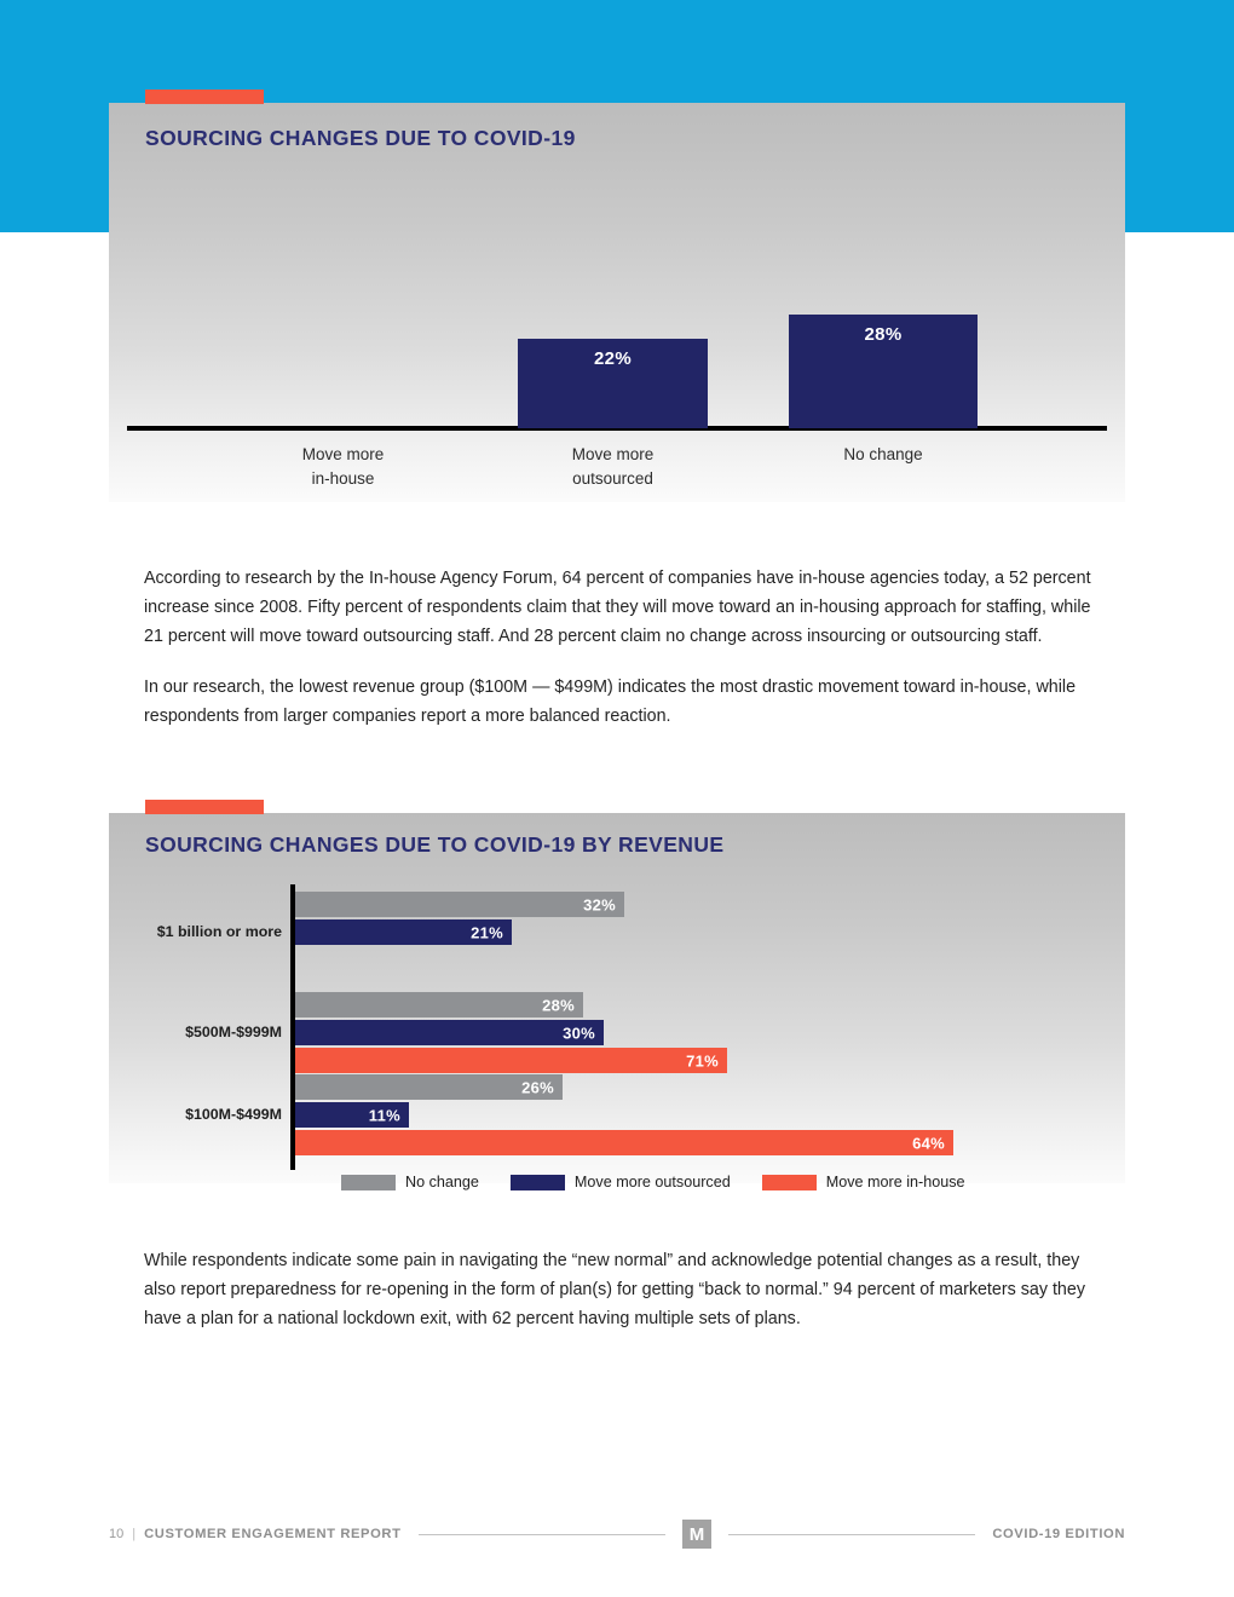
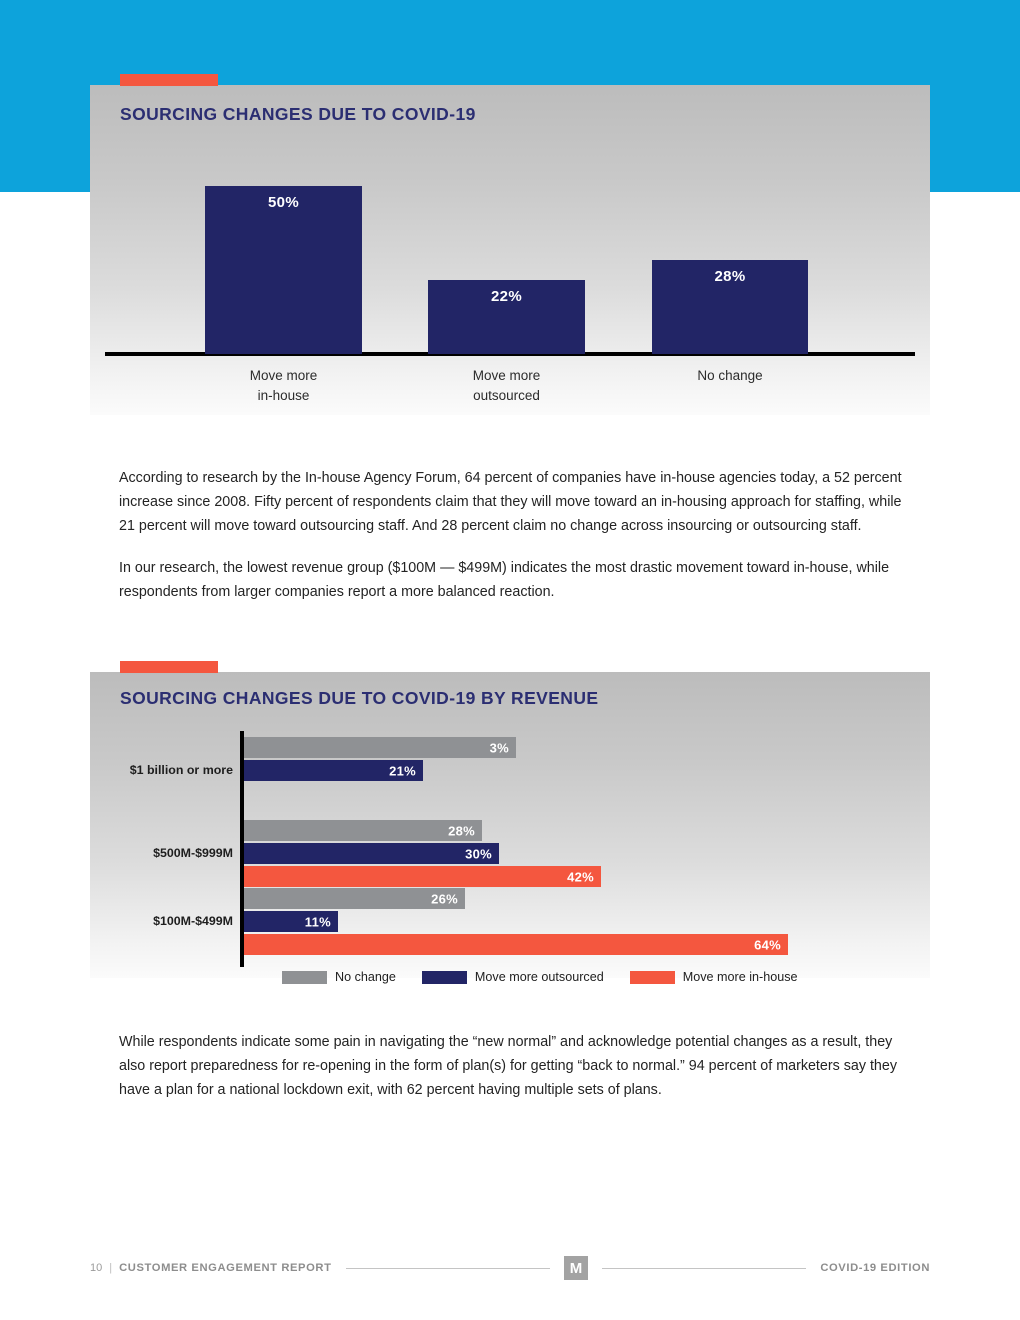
  SOURCING CHANGES DUE TO COVID-19
+ 50%
  Move more
  in-house
  22%
  Move more
  outsourced
  28%
  No change
  According to research by the In-house Agency Forum, 64 percent of companies have in-house agencies today, a 52 percent increase since 2008. Fifty percent of respondents claim that they will move toward an in-housing approach for staffing, while 21 percent will move toward outsourcing staff. And 28 percent claim no change across insourcing or outsourcing staff.
  In our research, the lowest revenue group ($100M — $499M) indicates the most drastic movement toward in-house, while respondents from larger companies report a more balanced reaction.
  SOURCING CHANGES DUE TO COVID-19 BY REVENUE
  $1 billion or more
- 32%
+ 3%
  21%
  $500M-$999M
  28%
  30%
- 71%
+ 42%
  $100M-$499M
  26%
  11%
  64%
  No change
  Move more outsourced
  Move more in-house
  While respondents indicate some pain in navigating the “new normal” and acknowledge potential changes as a result, they also report preparedness for re-opening in the form of plan(s) for getting “back to normal.” 94 percent of marketers say they have a plan for a national lockdown exit, with 62 percent having multiple sets of plans.
  10
  |
  CUSTOMER ENGAGEMENT REPORT
  M
  COVID-19 EDITION
